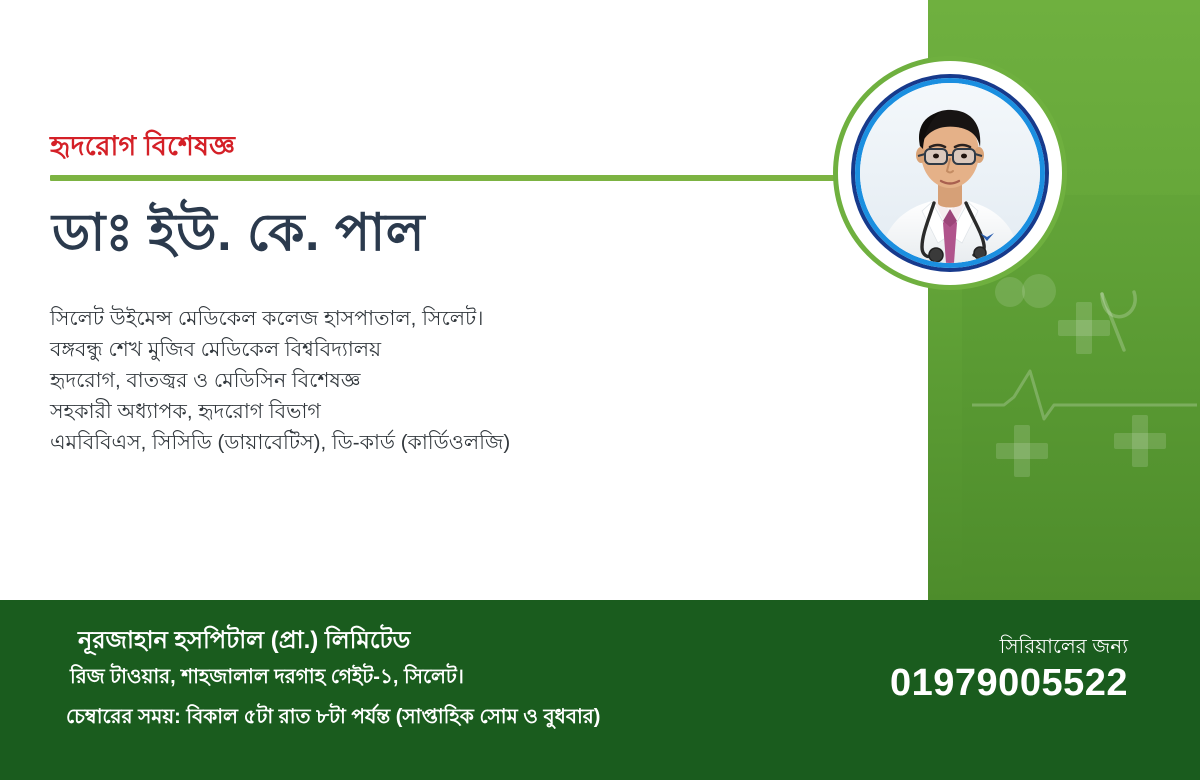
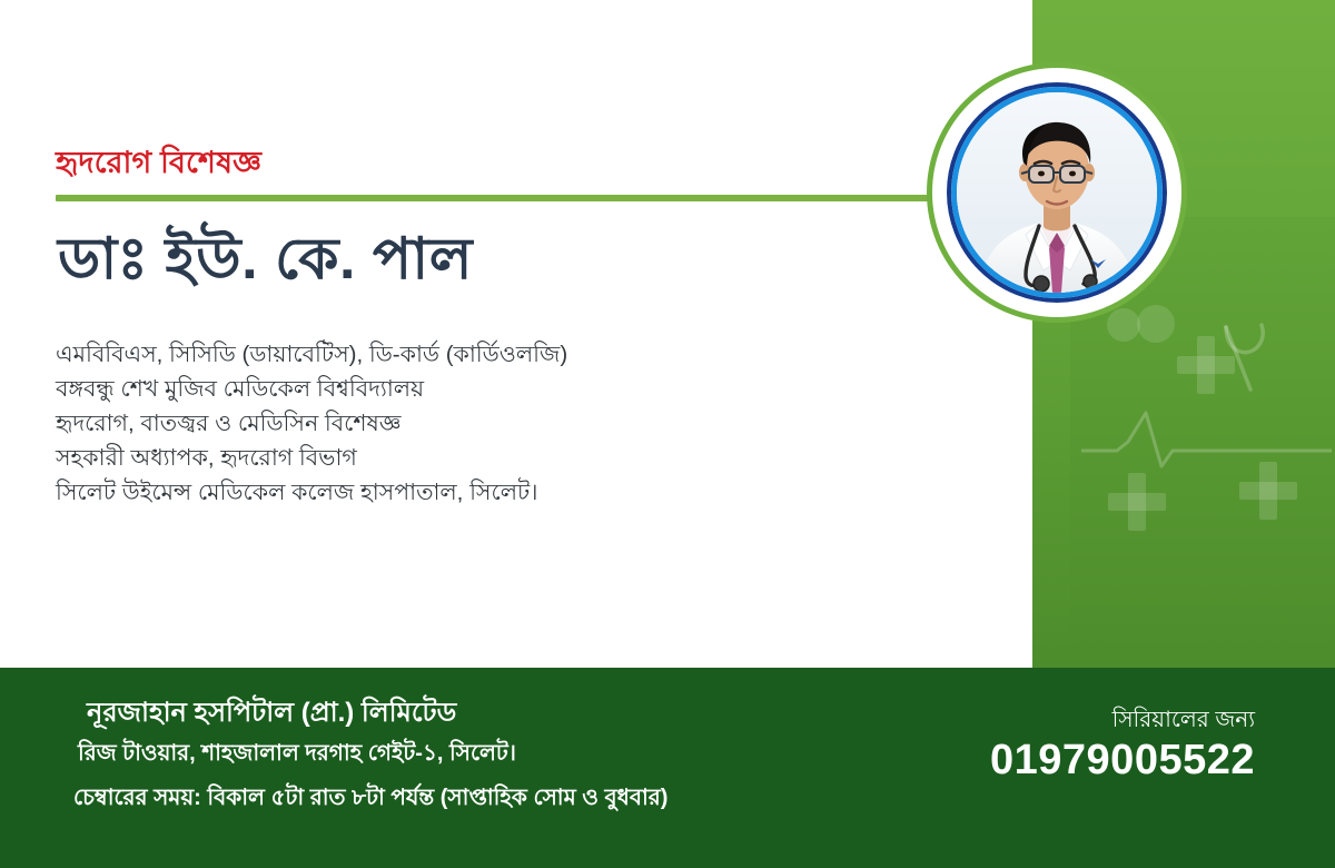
  হৃদরোগ বিশেষজ্ঞ
  ডাঃ ইউ. কে. পাল
- সিলেট উইমেন্স মেডিকেল কলেজ হাসপাতাল, সিলেট।
+ এমবিবিএস, সিসিডি (ডায়াবেটিস), ডি-কার্ড (কার্ডিওলজি)
  বঙ্গবন্ধু শেখ মুজিব মেডিকেল বিশ্ববিদ্যালয়
  হৃদরোগ, বাতজ্বর ও মেডিসিন বিশেষজ্ঞ
  সহকারী অধ্যাপক, হৃদরোগ বিভাগ
- এমবিবিএস, সিসিডি (ডায়াবেটিস), ডি-কার্ড (কার্ডিওলজি)
+ সিলেট উইমেন্স মেডিকেল কলেজ হাসপাতাল, সিলেট।
  নূরজাহান হসপিটাল (প্রা.) লিমিটেড
  রিজ টাওয়ার, শাহজালাল দরগাহ গেইট-১, সিলেট।
  চেম্বারের সময়: বিকাল ৫টা রাত ৮টা পর্যন্ত (সাপ্তাহিক সোম ও বুধবার)
  সিরিয়ালের জন্য
  01979005522
